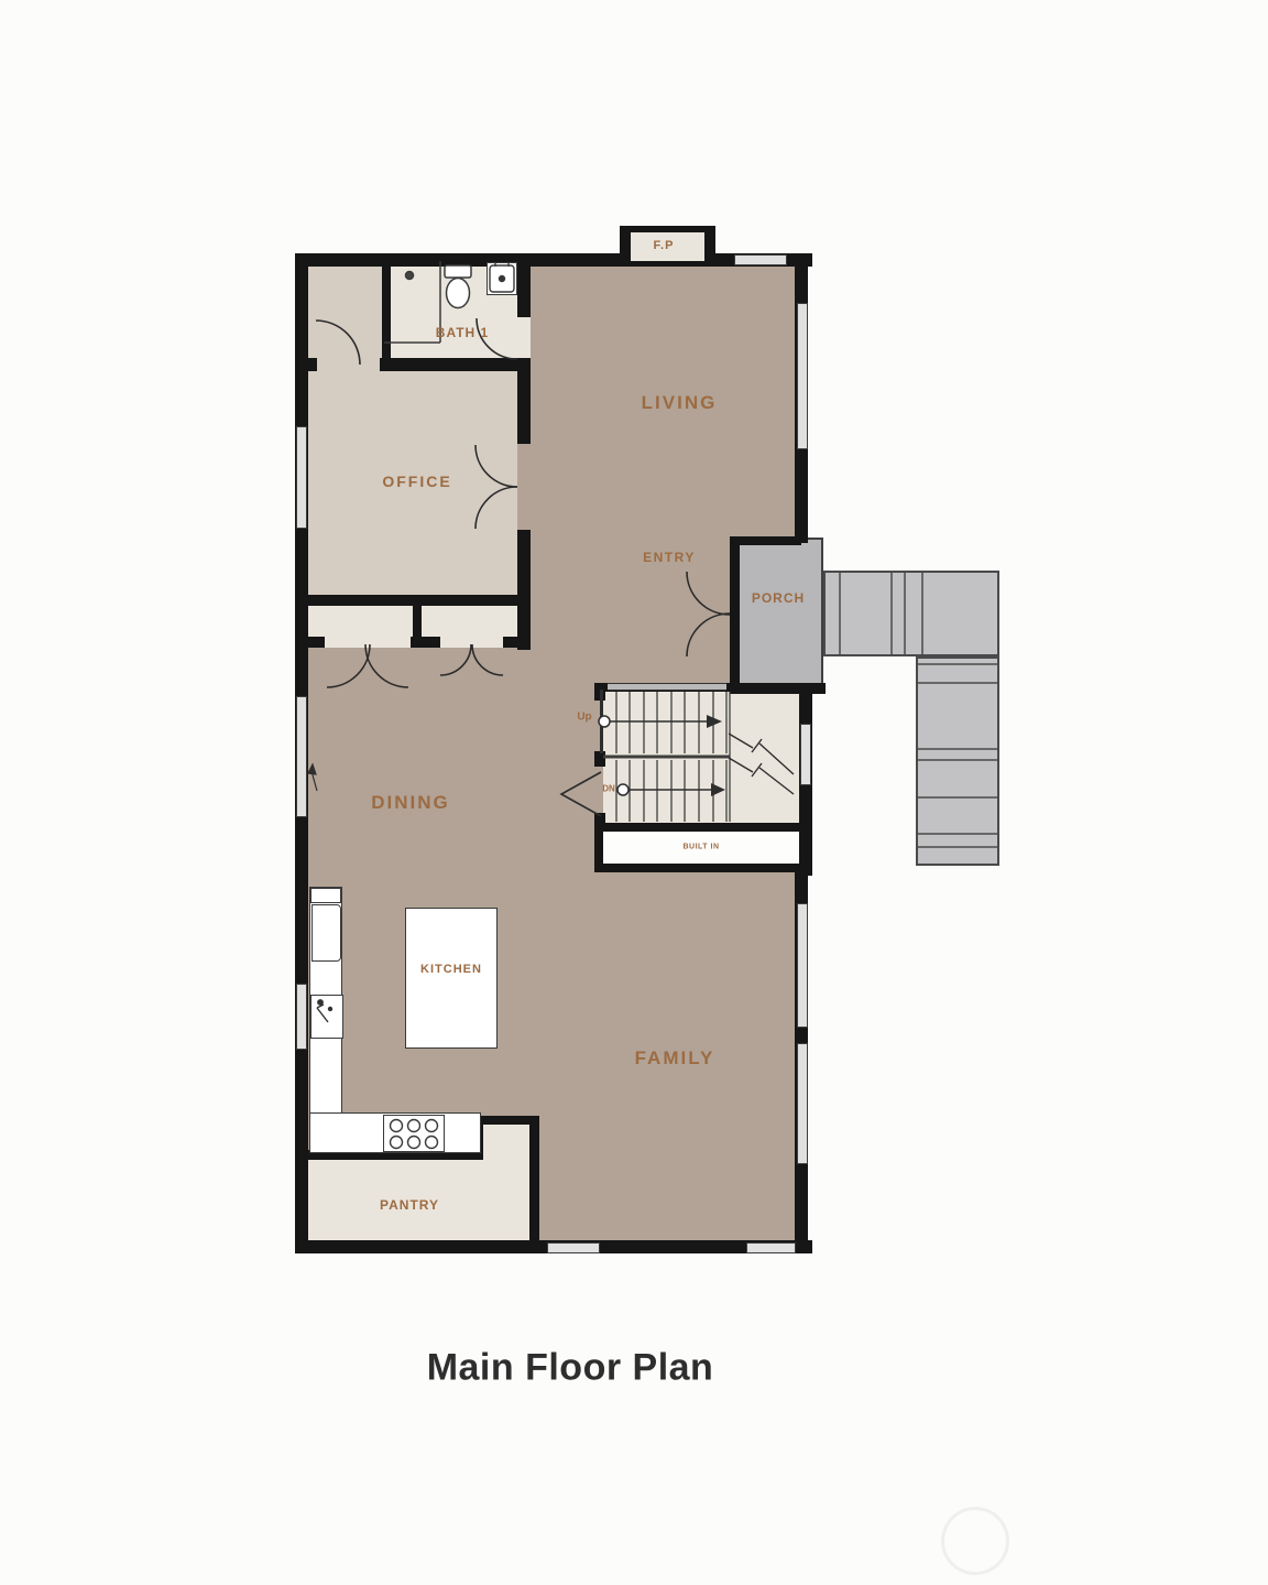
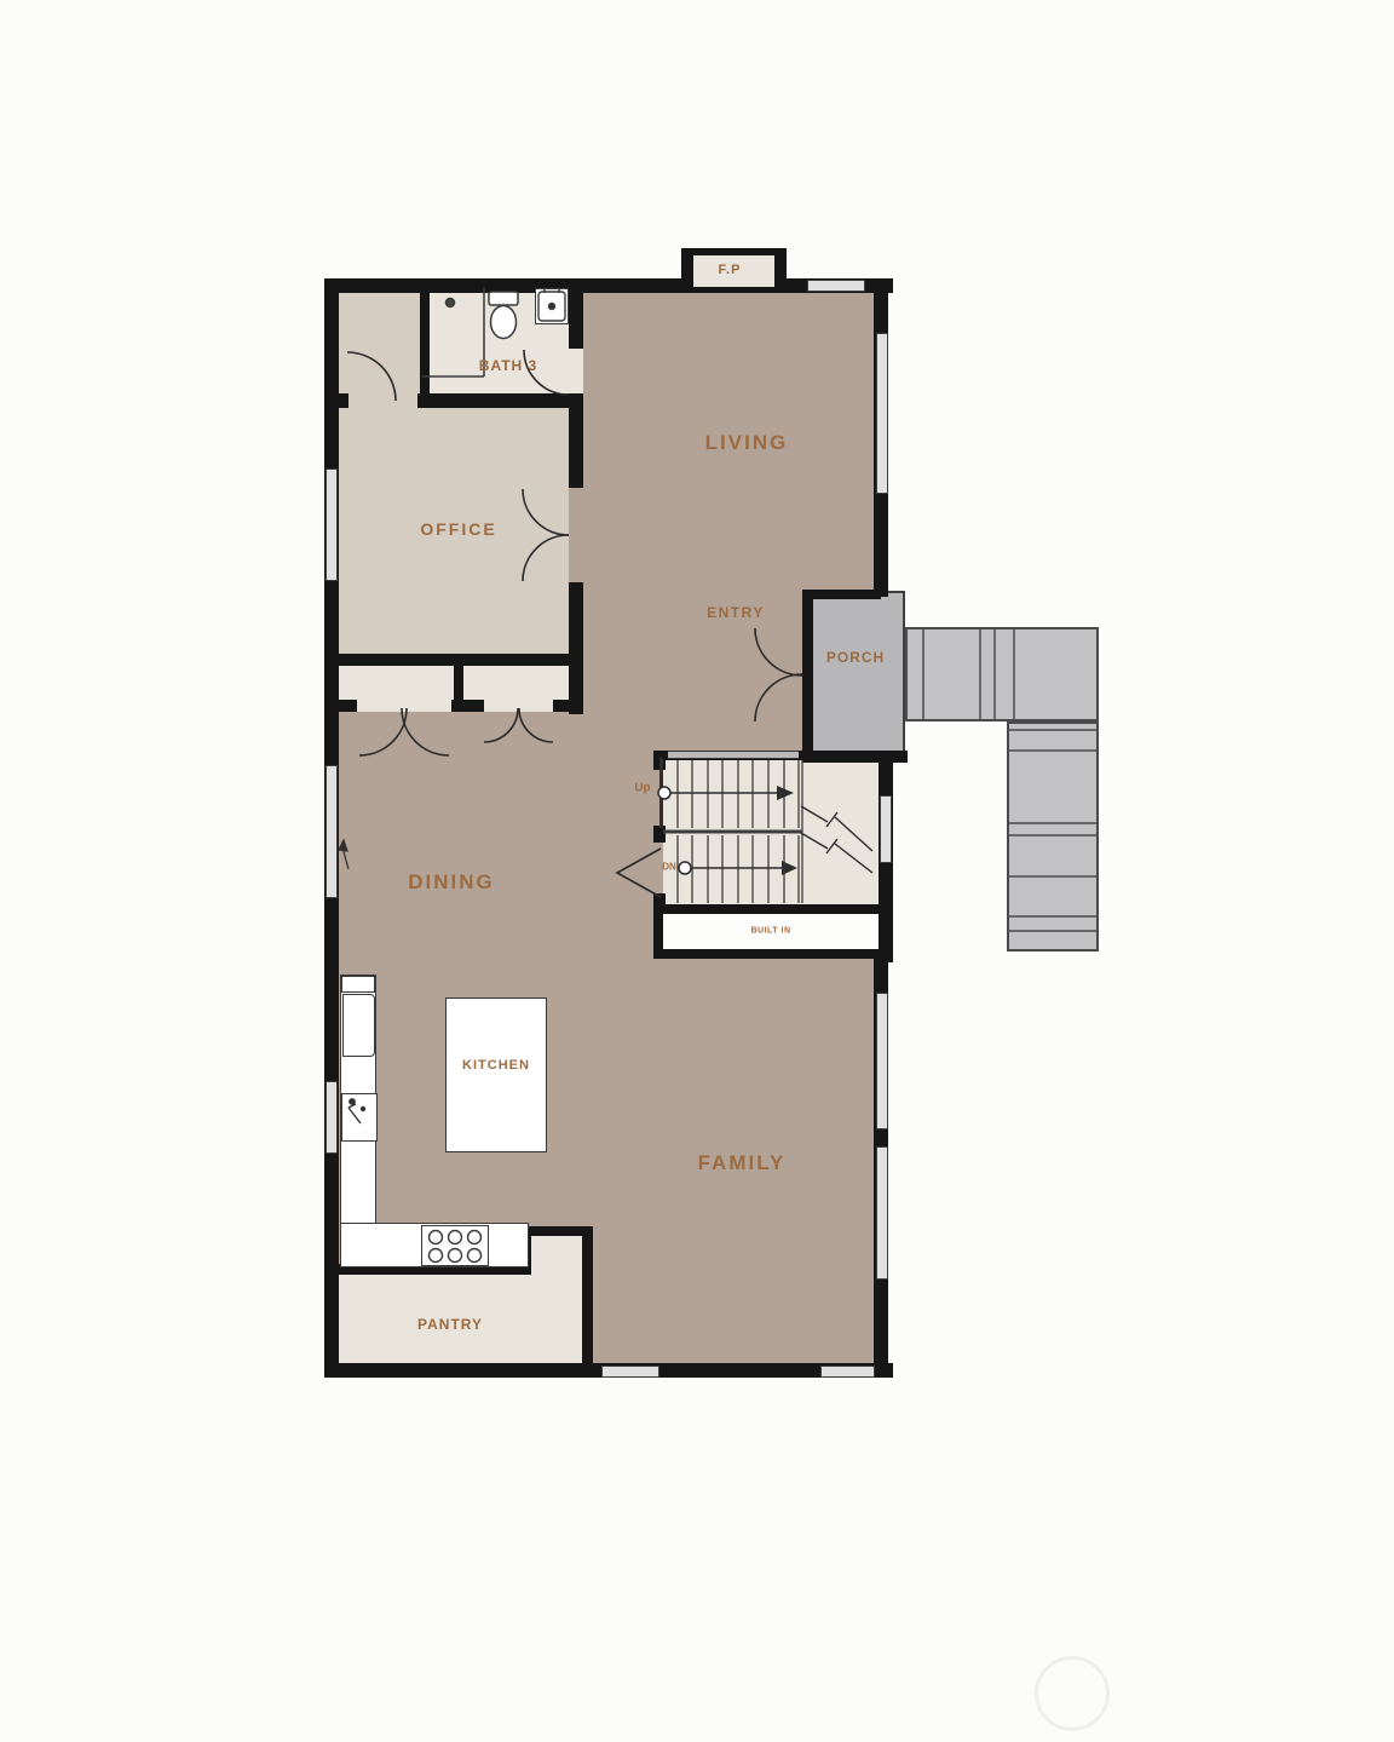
  F.P
- BATH 1
+ BATH 3
  LIVING
  OFFICE
  ENTRY
  PORCH
  Up
  DN
  DINING
  KITCHEN
  FAMILY
  PANTRY
- Main Floor Plan
